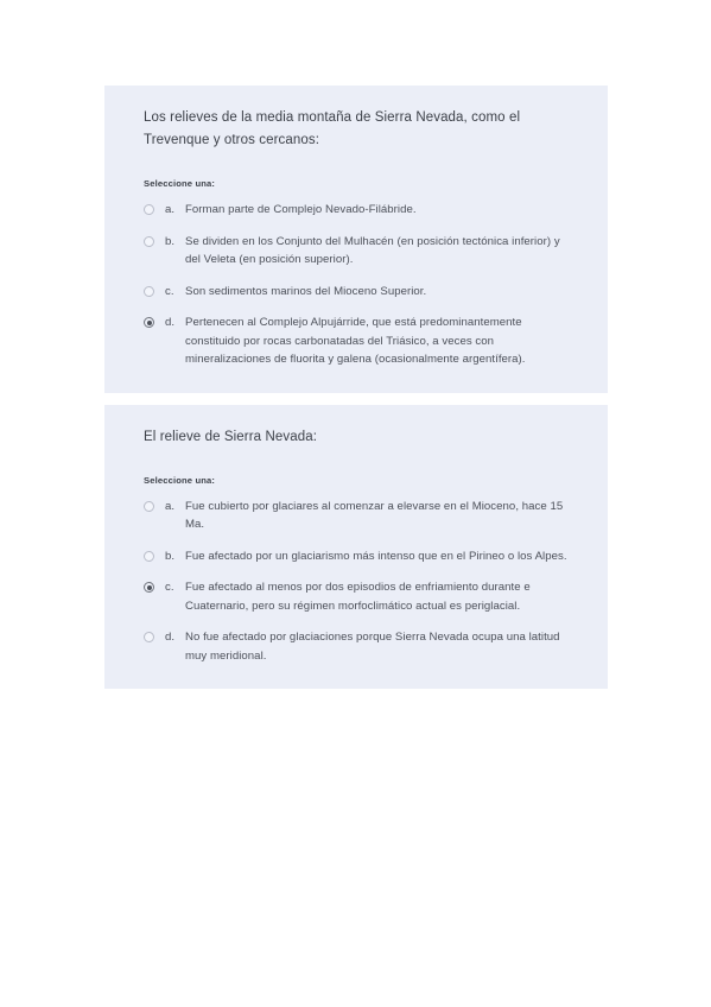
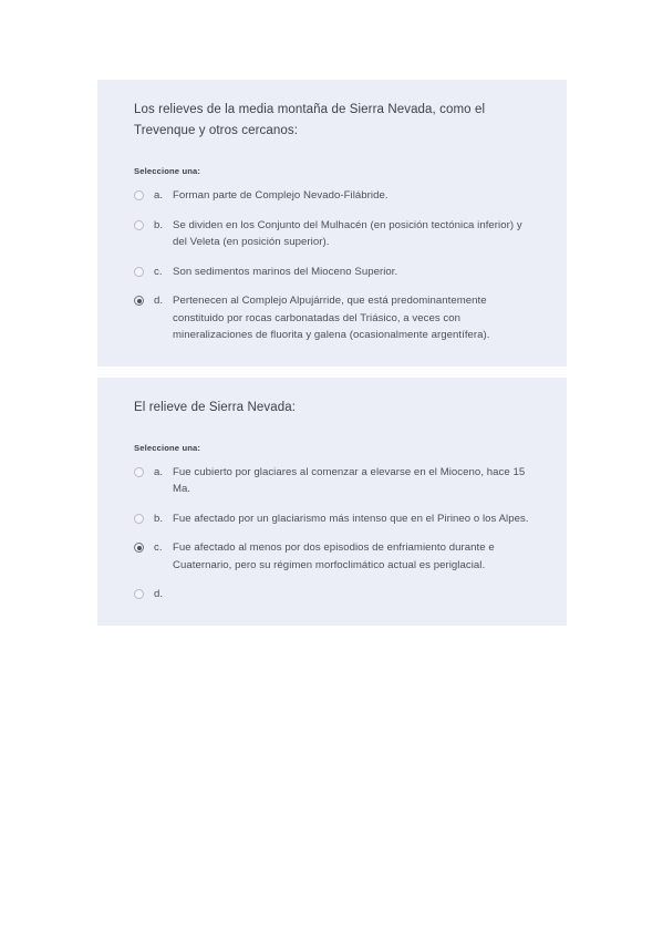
  Los relieves de la media montaña de Sierra Nevada, como el Trevenque y otros cercanos:
  Seleccione una:
  a.
  Forman parte de Complejo Nevado-Filábride.
  b.
  Se dividen en los Conjunto del Mulhacén (en posición tectónica inferior) y del Veleta (en posición superior).
  c.
  Son sedimentos marinos del Mioceno Superior.
  d.
  Pertenecen al Complejo Alpujárride, que está predominantemente constituido por rocas carbonatadas del Triásico, a veces con mineralizaciones de fluorita y galena (ocasionalmente argentífera).
  El relieve de Sierra Nevada:
  Seleccione una:
  a.
  Fue cubierto por glaciares al comenzar a elevarse en el Mioceno, hace 15 Ma.
  b.
  Fue afectado por un glaciarismo más intenso que en el Pirineo o los Alpes.
  c.
  Fue afectado al menos por dos episodios de enfriamiento durante e Cuaternario, pero su régimen morfoclimático actual es periglacial.
  d.
- No fue afectado por glaciaciones porque Sierra Nevada ocupa una latitud muy meridional.
